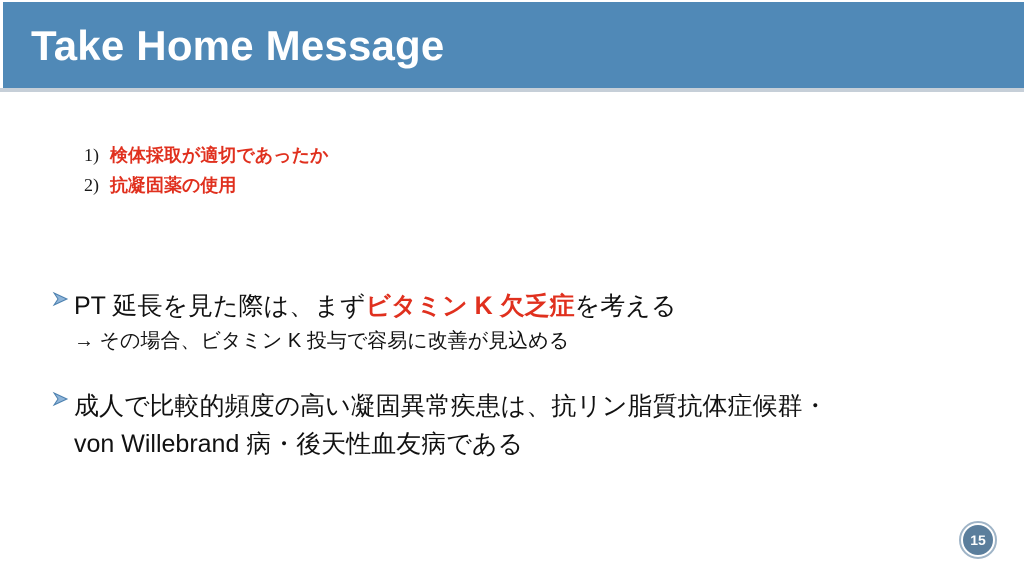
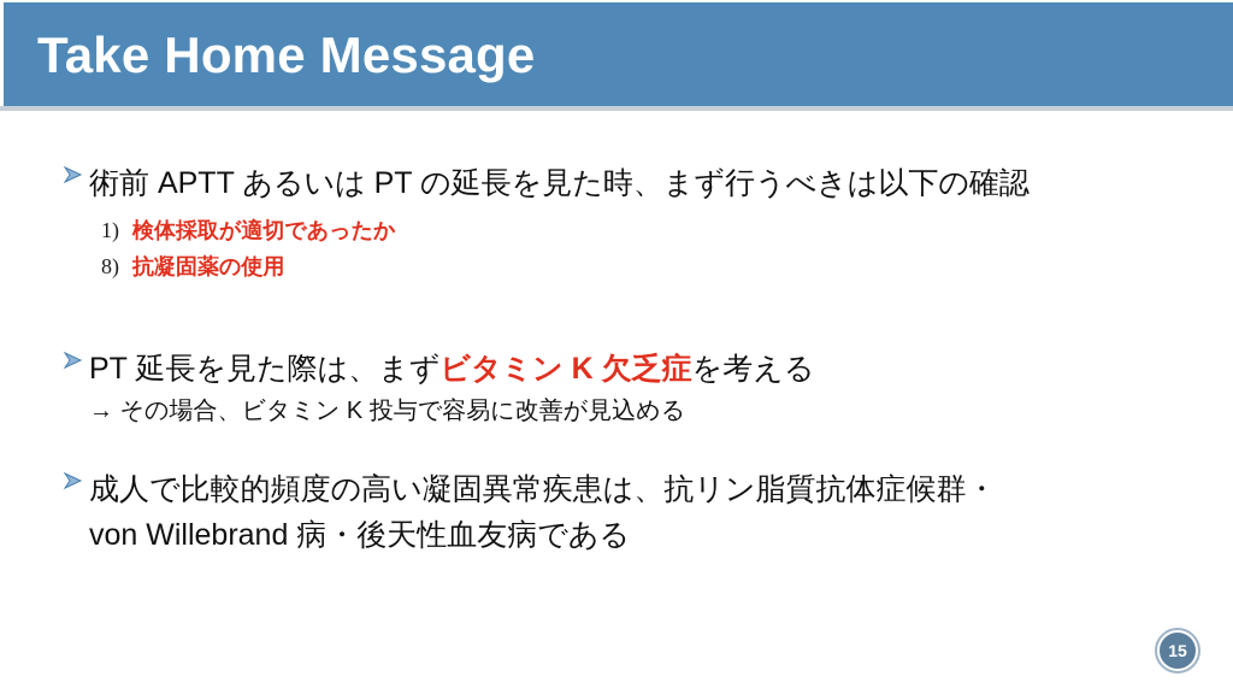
  Take Home Message
+ 術前 APTT あるいは PT の延長を見た時、まず行うべきは以下の確認
  1)
  検体採取が適切であったか
- 2)
+ 8)
  抗凝固薬の使用
  PT 延長を見た際は、まずビタミン K 欠乏症を考える
  → その場合、ビタミン K 投与で容易に改善が見込める
  成人で比較的頻度の高い凝固異常疾患は、抗リン脂質抗体症候群・
  von Willebrand 病・後天性血友病である
  15
